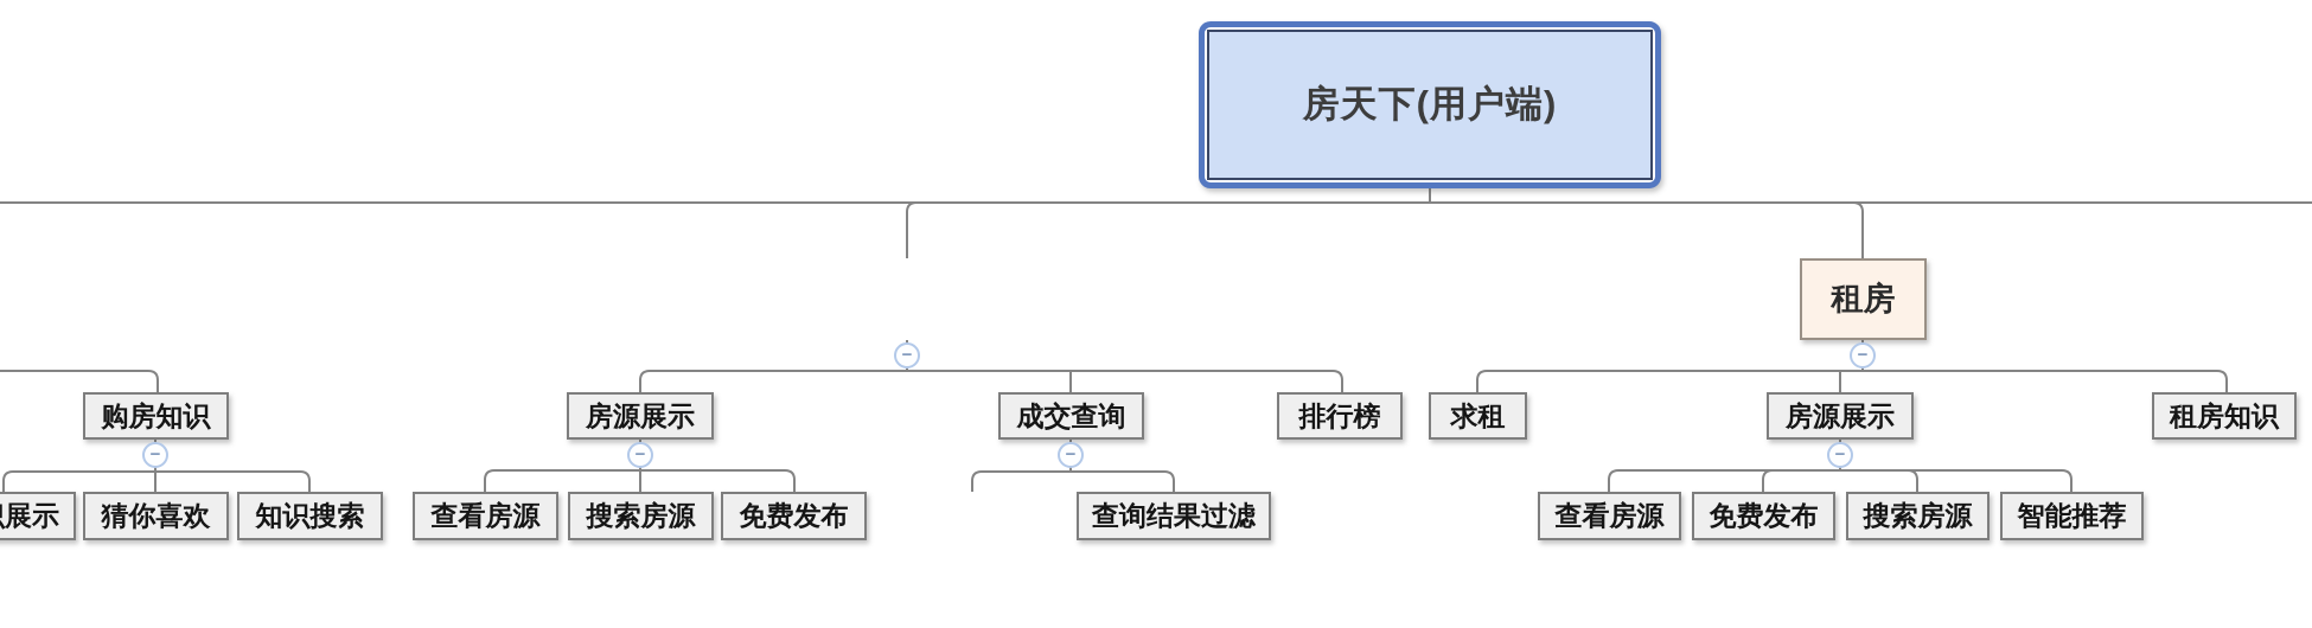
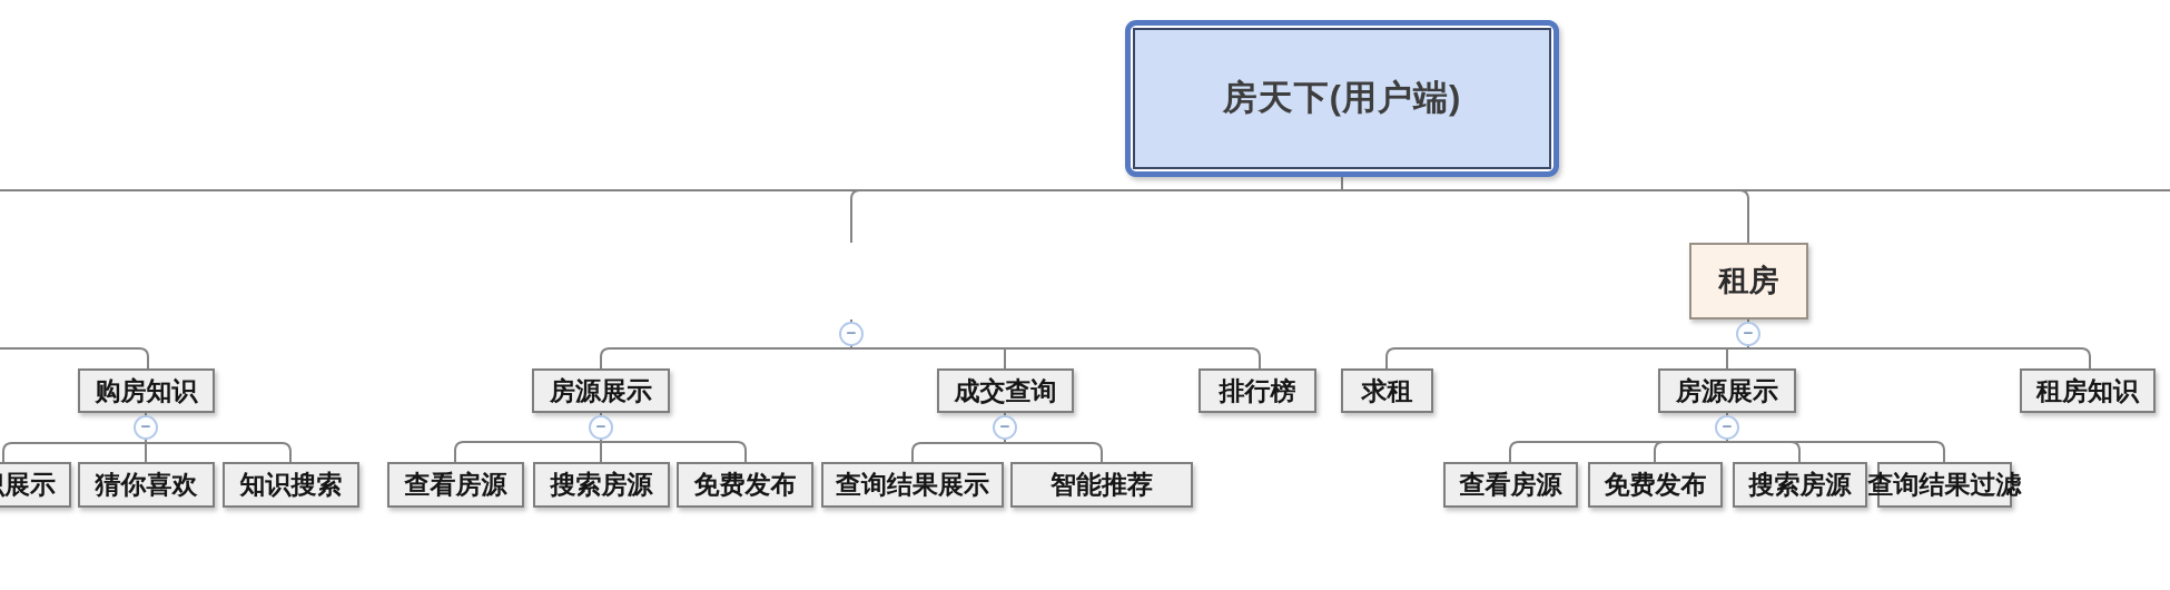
  房天下(用户端)
  租房
  购房知识
  房源展示
  成交查询
  排行榜
  求租
  房源展示
  租房知识
  猜你喜欢
  知识搜索
  查看房源
  搜索房源
  免费发布
+ 查询结果展示
- 查询结果过滤
+ 智能推荐
  查看房源
  免费发布
  搜索房源
- 智能推荐
+ 查询结果过滤
  −
  −
  −
  −
  −
  −
